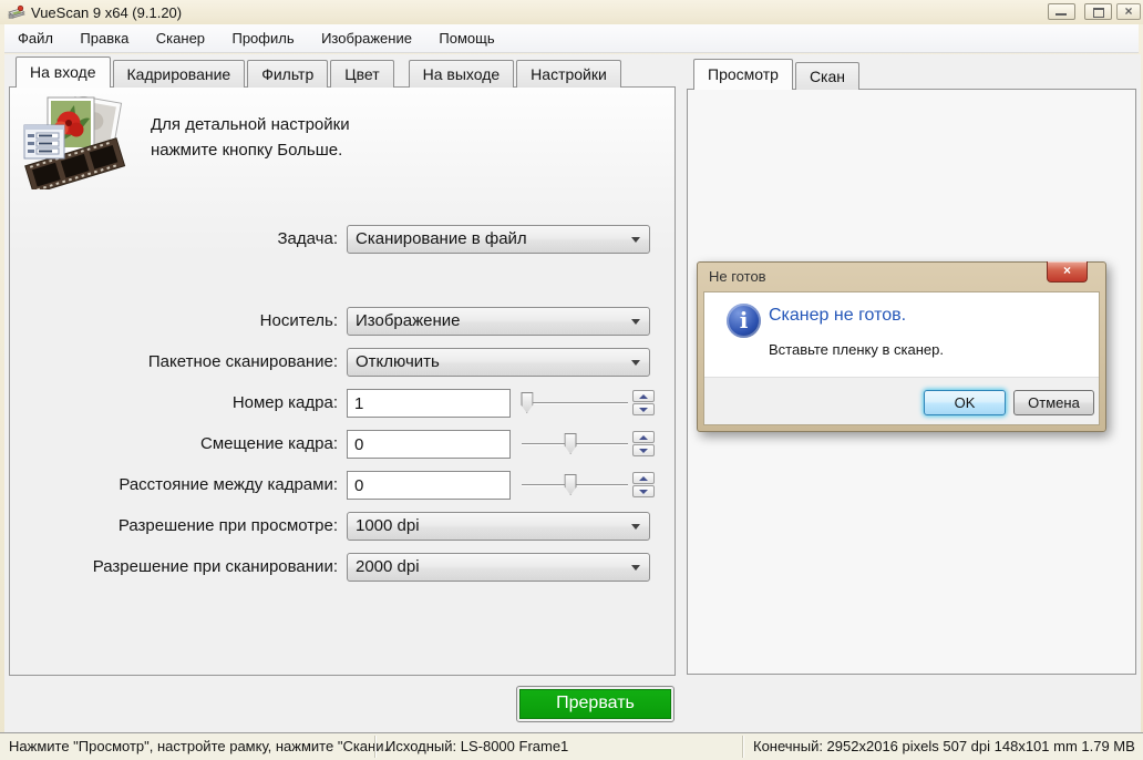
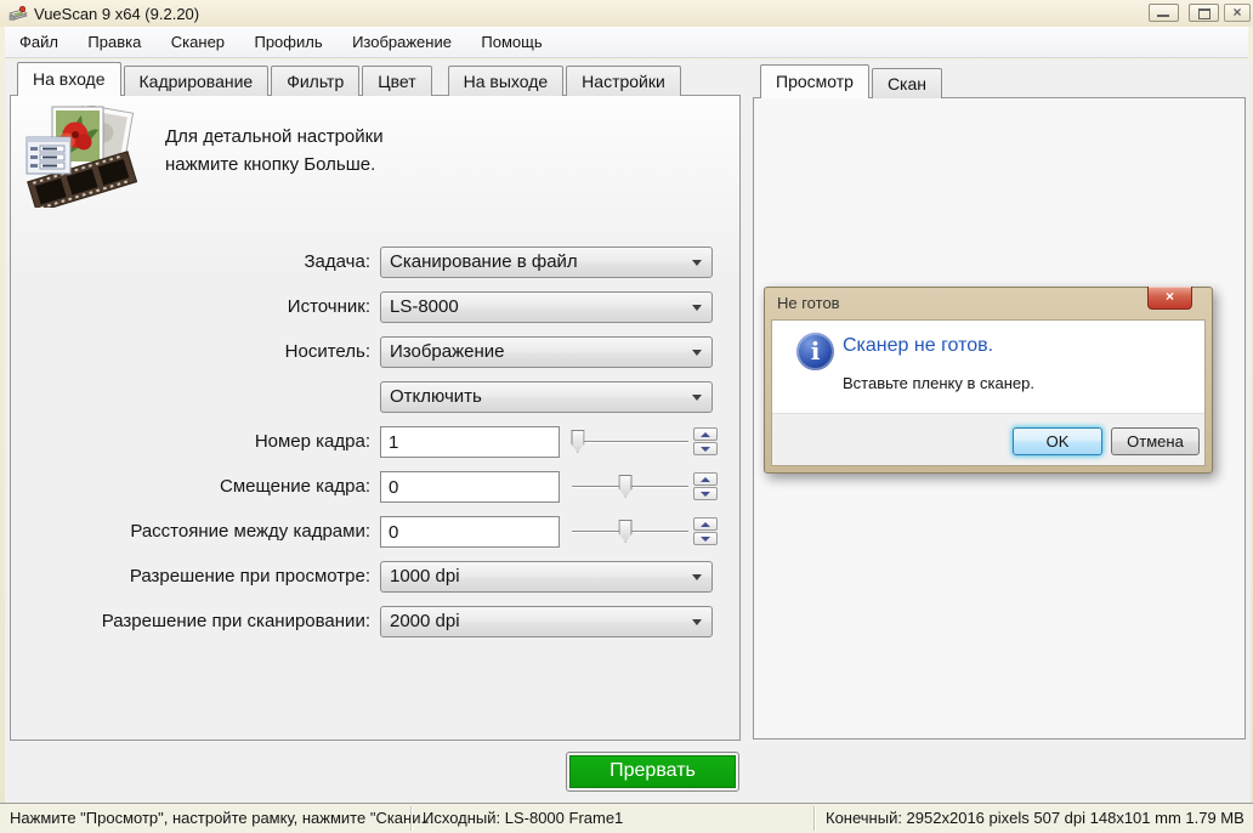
- VueScan 9 x64 (9.1.20)
+ VueScan 9 x64 (9.2.20)
  ×
  Файл Правка Сканер Профиль Изображение Помощь
  На входе
  Кадрирование
  Фильтр
  Цвет
  На выходе
  Настройки
  Просмотр
  Скан
  Для детальной настройки
  нажмите кнопку Больше.
  Задача:
  Сканирование в файл
+ Источник:
+ LS-8000
  Носитель:
  Изображение
- Пакетное сканирование:
  Отключить
  Номер кадра:
  1
  Смещение кадра:
  0
  Расстояние между кадрами:
  0
  Разрешение при просмотре:
  1000 dpi
  Разрешение при сканировании:
  2000 dpi
  Прервать
  Не готов
  ×
  i
  Сканер не готов.
  Вставьте пленку в сканер.
  OK
  Отмена
  Нажмите "Просмотр", настройте рамку, нажмите "Скани...
  Исходный: LS-8000 Frame1
  Конечный: 2952x2016 pixels 507 dpi 148x101 mm 1.79 MB
